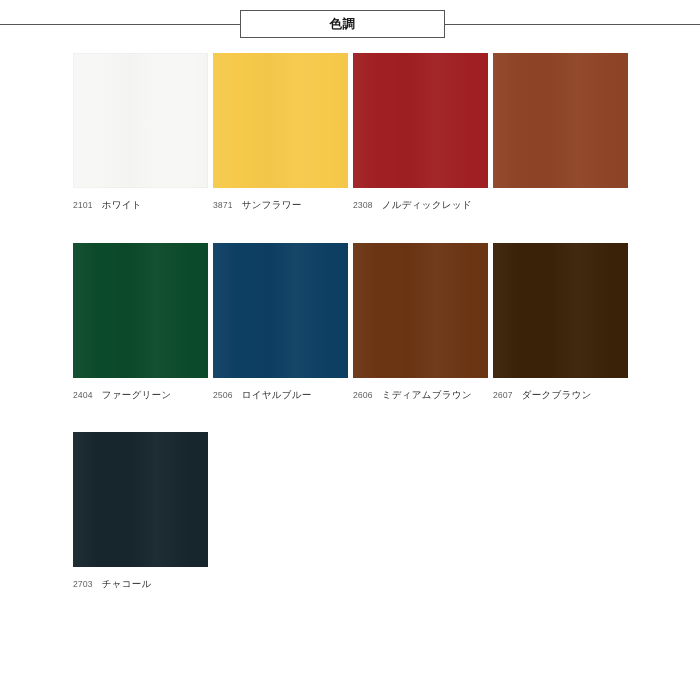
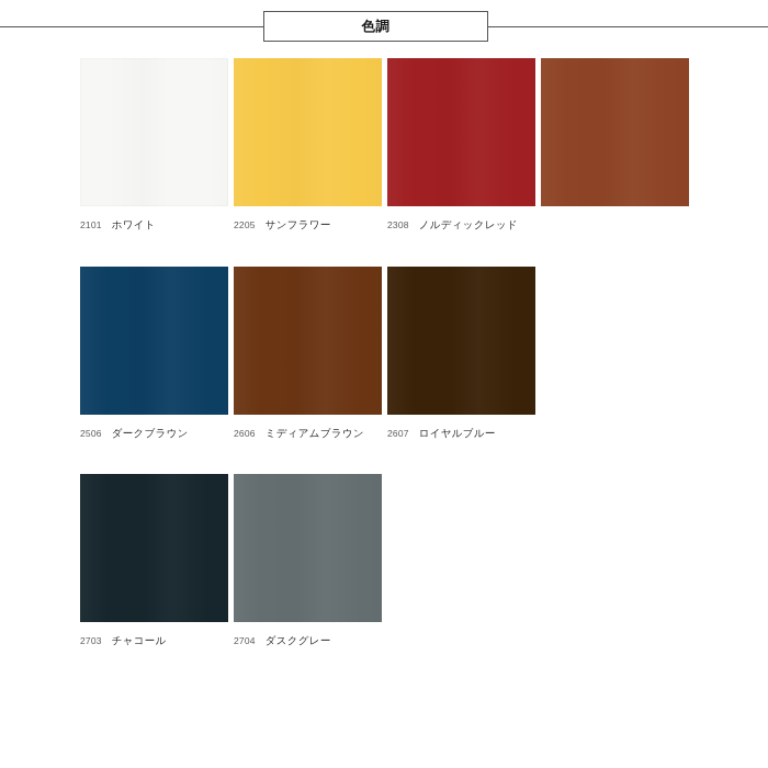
  色調
  2101 ホワイト
- 3871 サンフラワー
+ 2205 サンフラワー
  2308 ノルディックレッド
- 2404 ファーグリーン
- 2506 ロイヤルブルー
+ 2506 ダークブラウン
  2606 ミディアムブラウン
- 2607 ダークブラウン
+ 2607 ロイヤルブルー
  2703 チャコール
+ 2704 ダスクグレー
